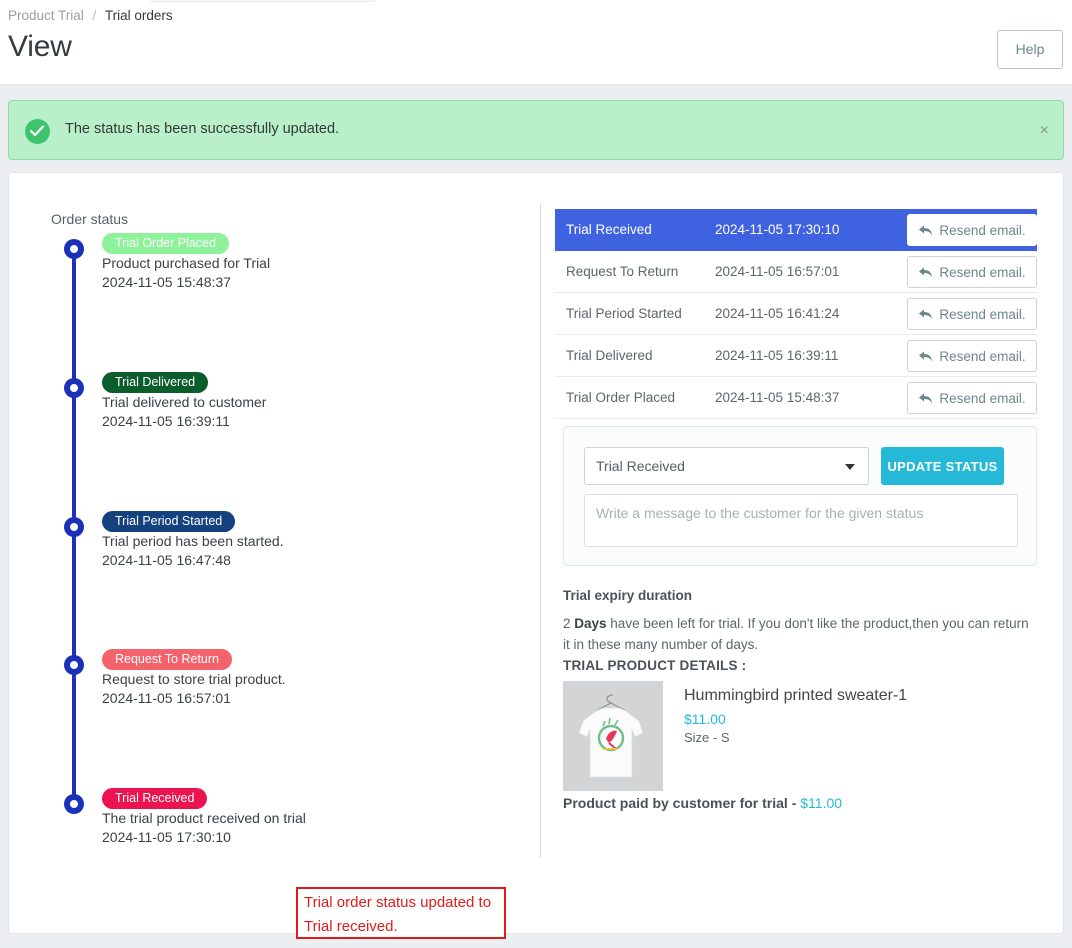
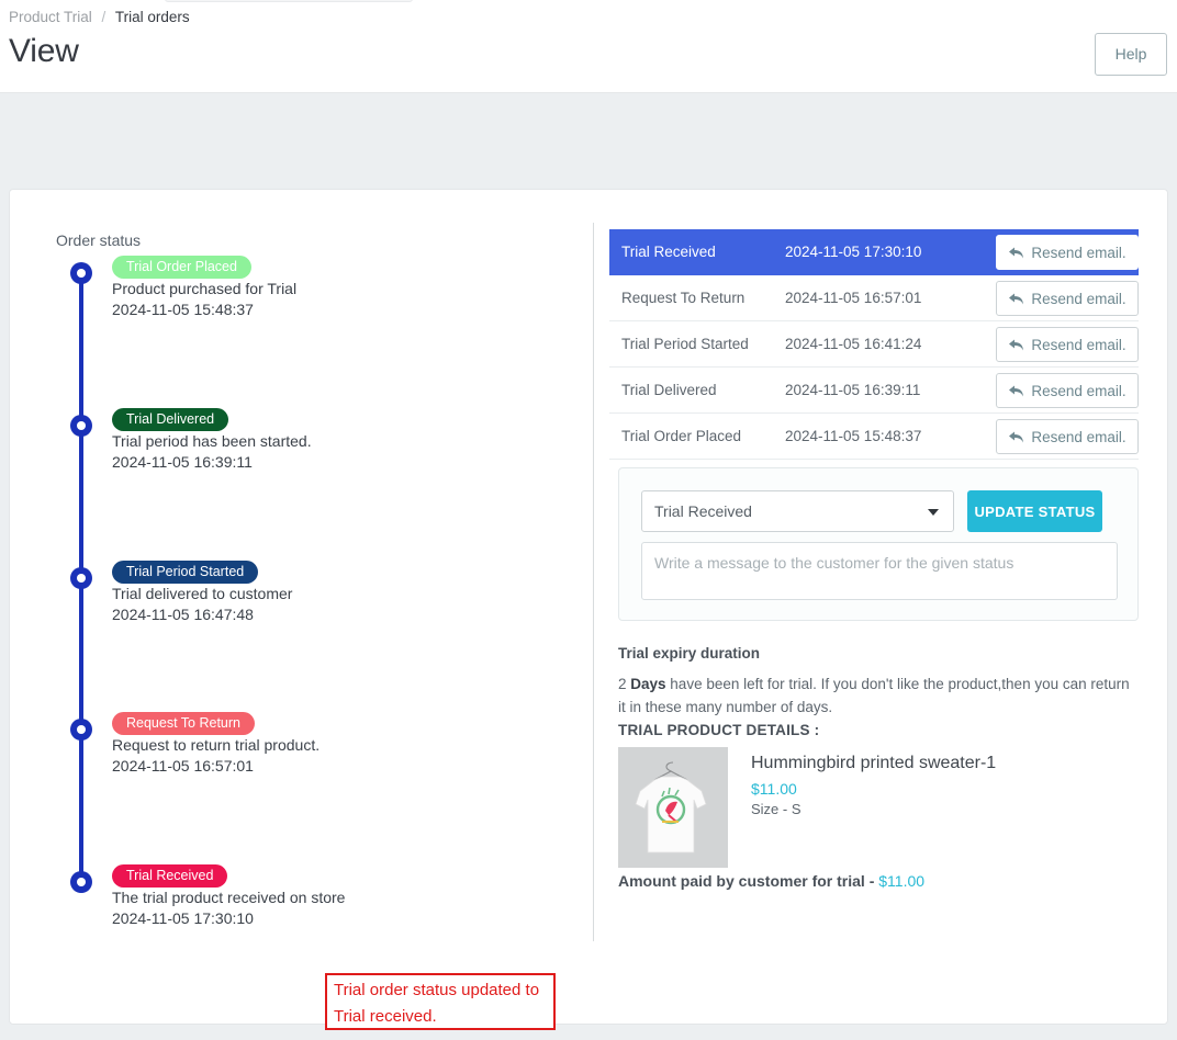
  Product Trial / Trial orders
  View
  Help
- The status has been successfully updated.
- ×
  Order status
  Trial Order Placed
  Product purchased for Trial
  2024-11-05 15:48:37
  Trial Delivered
- Trial delivered to customer
+ Trial period has been started.
  2024-11-05 16:39:11
  Trial Period Started
- Trial period has been started.
+ Trial delivered to customer
  2024-11-05 16:47:48
  Request To Return
- Request to store trial product.
+ Request to return trial product.
  2024-11-05 16:57:01
  Trial Received
- The trial product received on trial
+ The trial product received on store
  2024-11-05 17:30:10
  Trial order status updated to
  Trial received.
  Trial Received
  2024-11-05 17:30:10
  Resend email.
  Request To Return
  2024-11-05 16:57:01
  Resend email.
  Trial Period Started
  2024-11-05 16:41:24
  Resend email.
  Trial Delivered
  2024-11-05 16:39:11
  Resend email.
  Trial Order Placed
  2024-11-05 15:48:37
  Resend email.
  Trial Received
  UPDATE STATUS
  Write a message to the customer for the given status
  Trial expiry duration
  2 Days have been left for trial. If you don't like the product,then you can return it in these many number of days.
  TRIAL PRODUCT DETAILS :
  Hummingbird printed sweater-1
  $11.00
  Size - S
- Product paid by customer for trial - $11.00
+ Amount paid by customer for trial - $11.00
